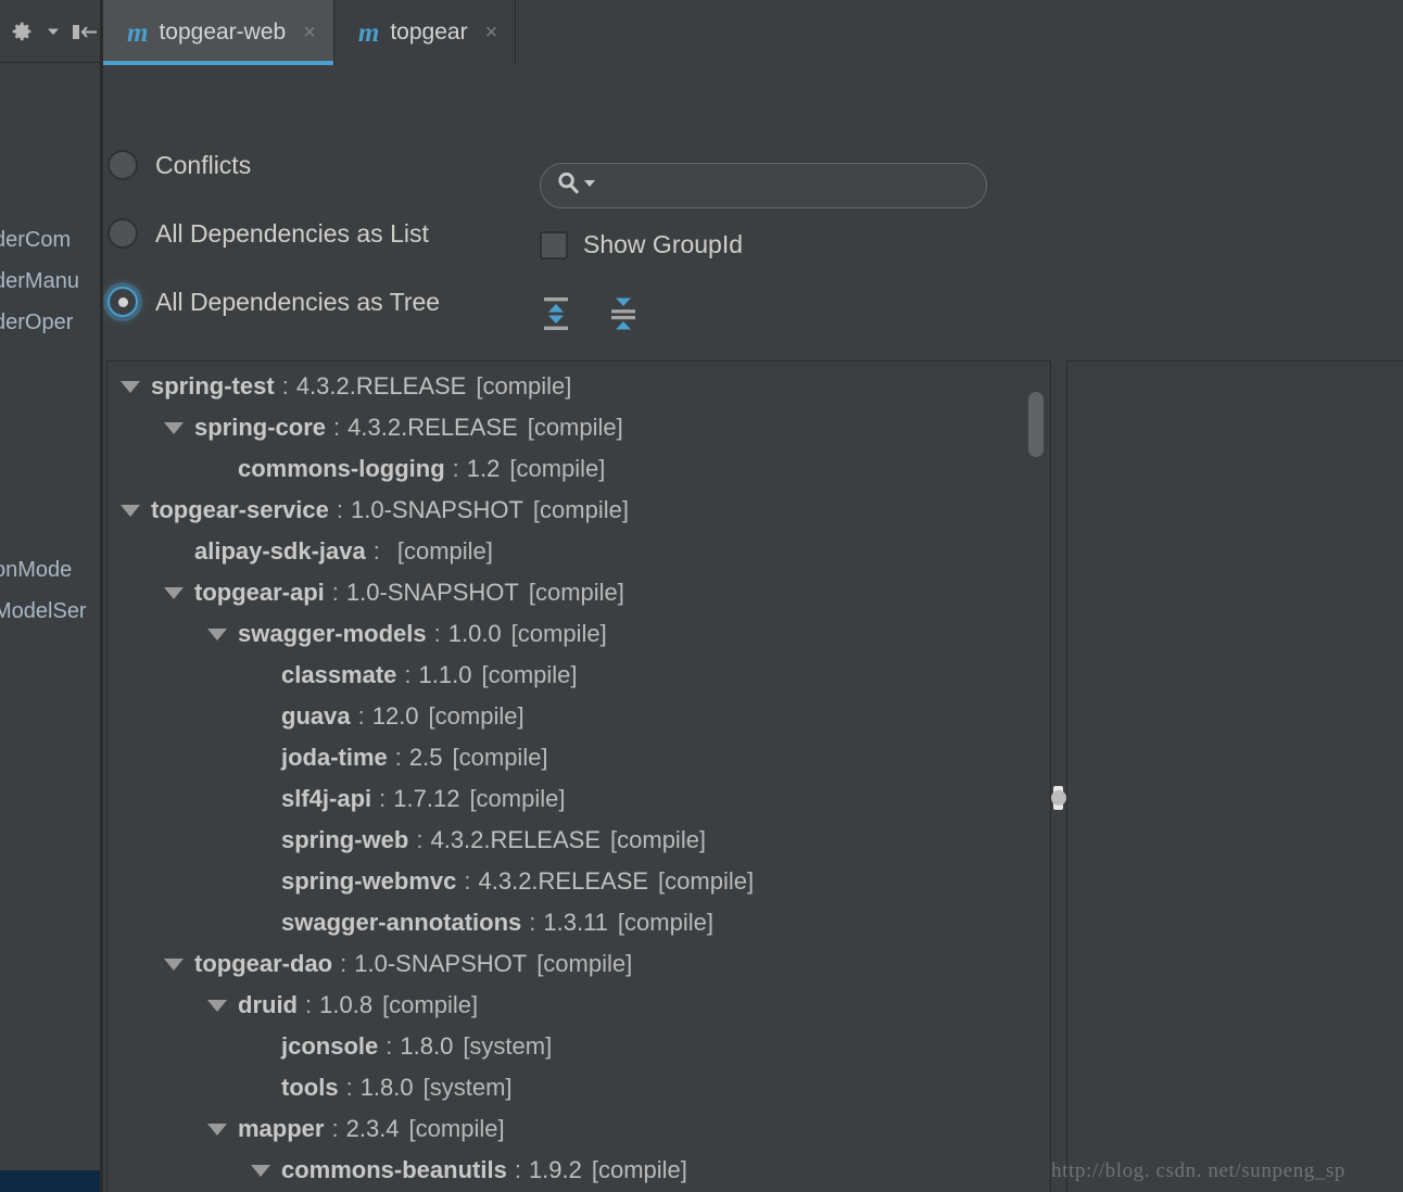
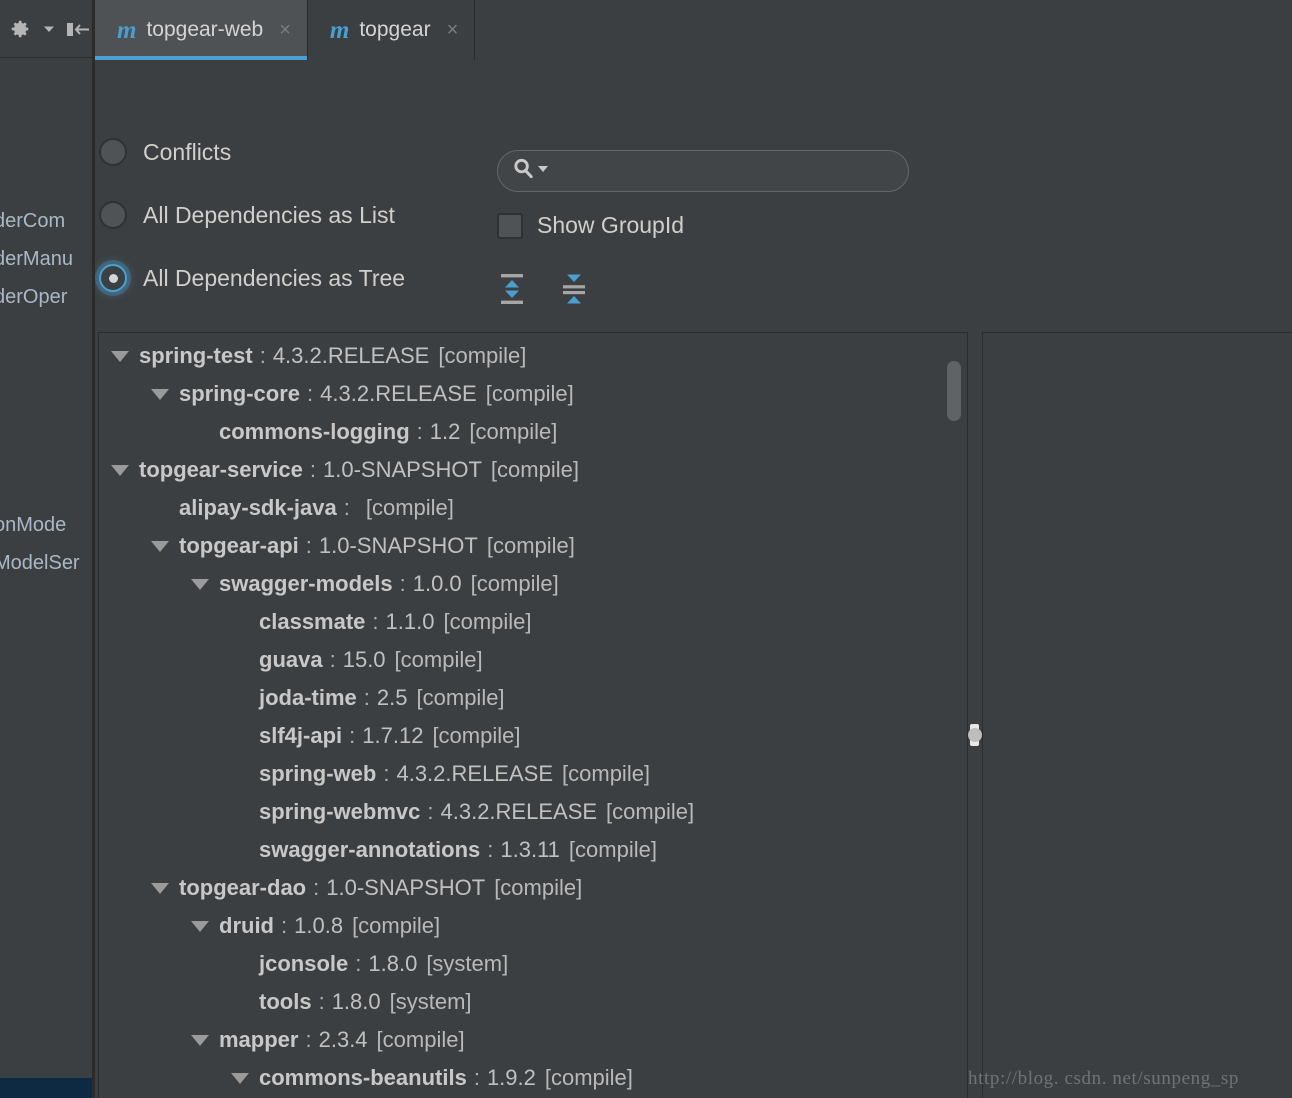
  erCom
  erManu
  erOper
  nMode
  ModelSer
  m
  topgear-web
  ×
  m
  topgear
  ×
  Conflicts
  All Dependencies as List
  All Dependencies as Tree
  Show GroupId
  spring-test
  :
  4.3.2.RELEASE
  [compile]
  spring-core
  :
  4.3.2.RELEASE
  [compile]
  commons-logging
  :
  1.2
  [compile]
  topgear-service
  :
  1.0-SNAPSHOT
  [compile]
  alipay-sdk-java
  :
  [compile]
  topgear-api
  :
  1.0-SNAPSHOT
  [compile]
  swagger-models
  :
  1.0.0
  [compile]
  classmate
  :
  1.1.0
  [compile]
  guava
  :
- 12.0
+ 15.0
  [compile]
  joda-time
  :
  2.5
  [compile]
  slf4j-api
  :
  1.7.12
  [compile]
  spring-web
  :
  4.3.2.RELEASE
  [compile]
  spring-webmvc
  :
  4.3.2.RELEASE
  [compile]
  swagger-annotations
  :
  1.3.11
  [compile]
  topgear-dao
  :
  1.0-SNAPSHOT
  [compile]
  druid
  :
  1.0.8
  [compile]
  jconsole
  :
  1.8.0
  [system]
  tools
  :
  1.8.0
  [system]
  mapper
  :
  2.3.4
  [compile]
  commons-beanutils
  :
  1.9.2
  [compile]
  http://blog. csdn. net/sunpeng_sp
